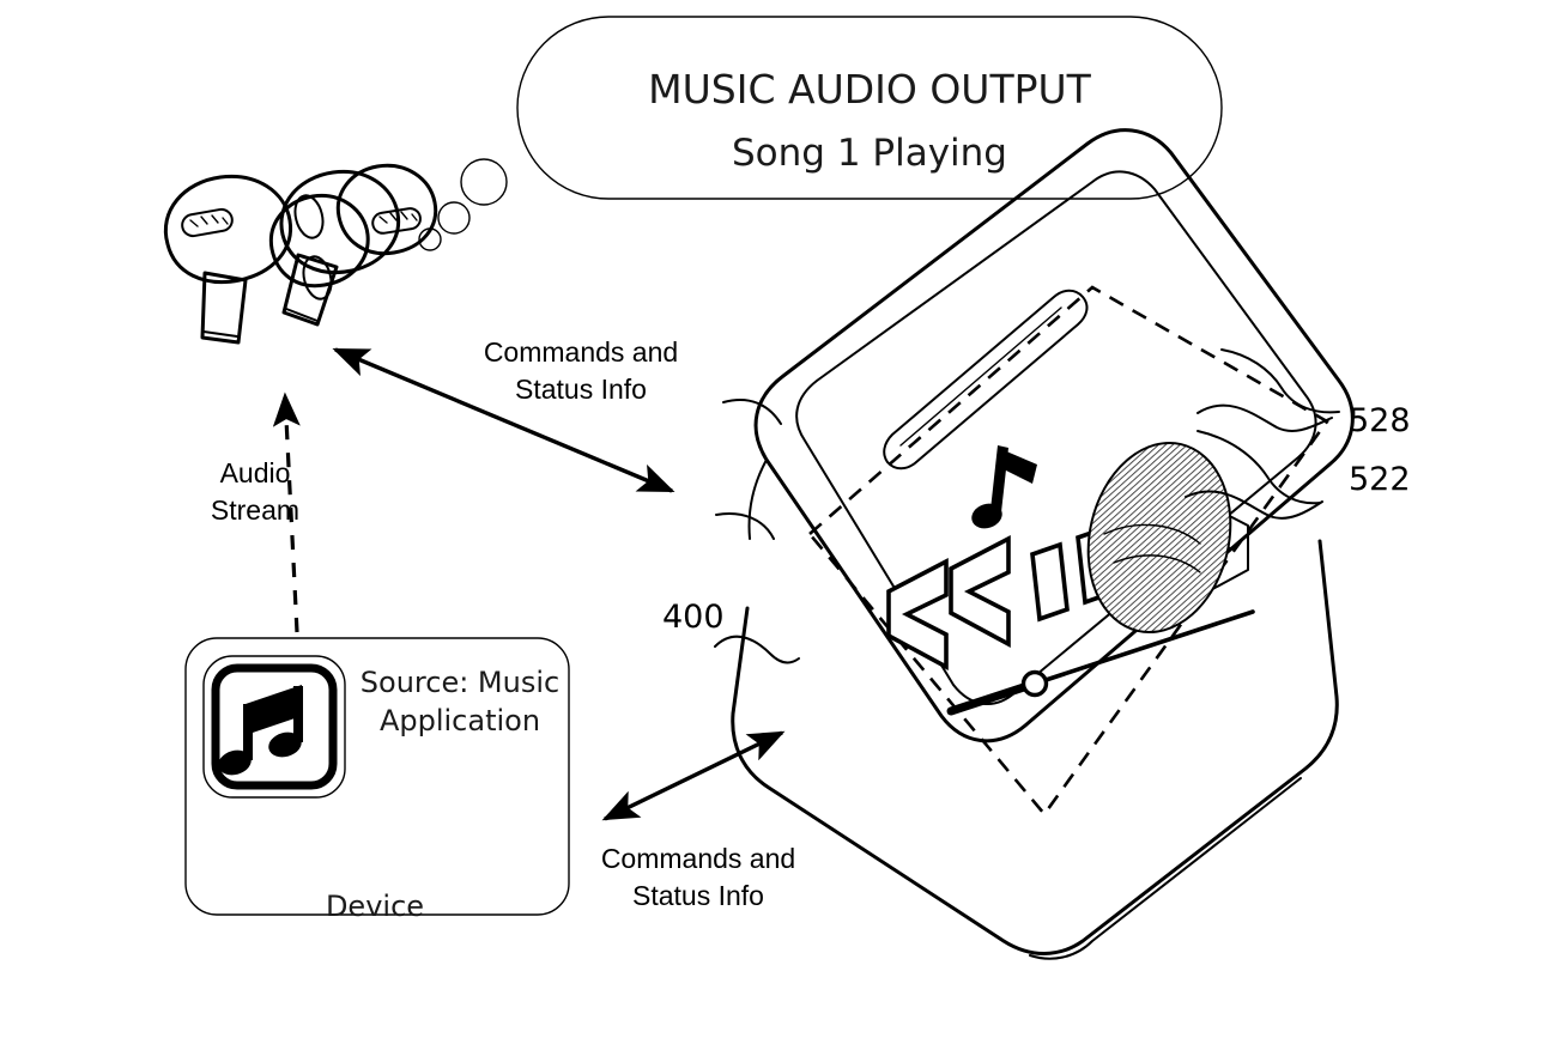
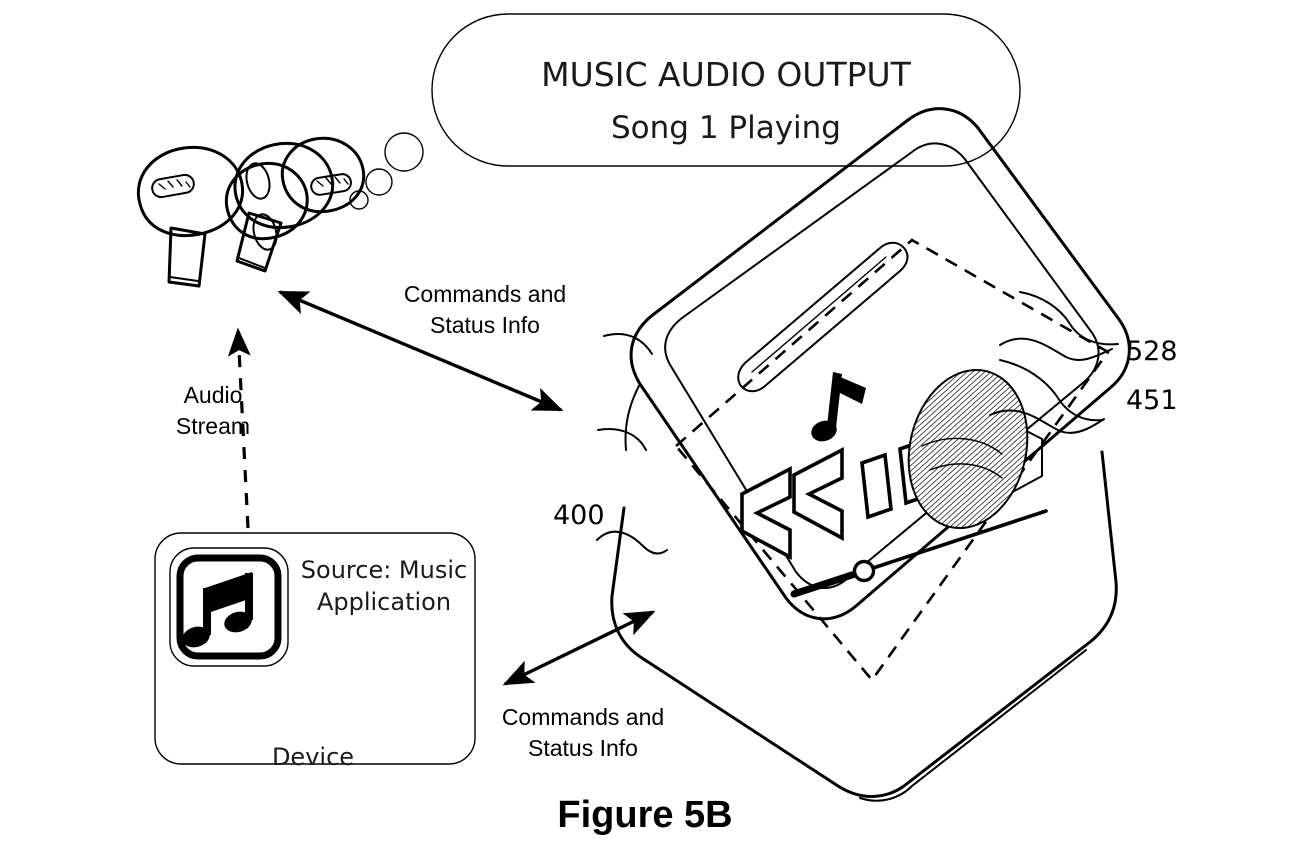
  MUSIC AUDIO OUTPUT
  Song 1 Playing
  Audio
  Stream
  Commands and
  Status Info
  Commands and
  Status Info
  Source: Music
  Application
  Device
  528
- 522
+ 451
  400
+ Figure 5B
